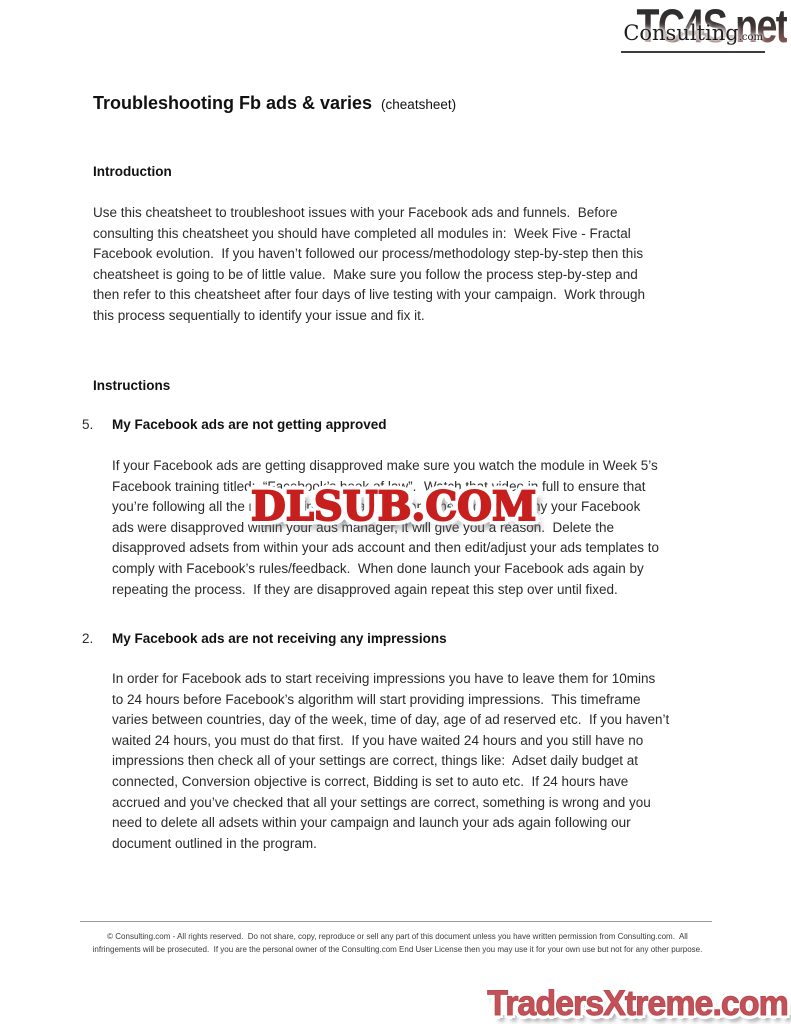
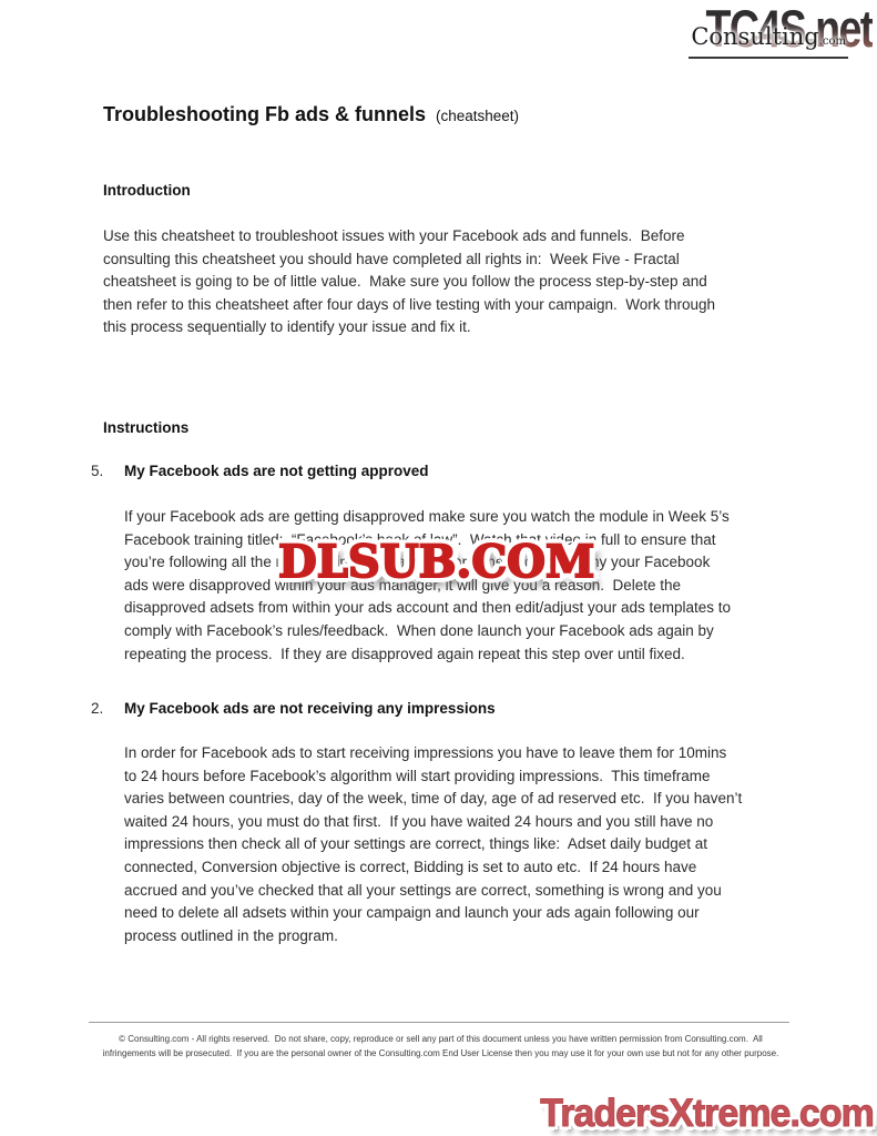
  TC4S.net
  Consulting.com
- Troubleshooting Fb ads & varies (cheatsheet)
+ Troubleshooting Fb ads & funnels (cheatsheet)
  Introduction
  Use this cheatsheet to troubleshoot issues with your Facebook ads and funnels. Before
- consulting this cheatsheet you should have completed all modules in: Week Five - Fractal
+ consulting this cheatsheet you should have completed all rights in: Week Five - Fractal
- Facebook evolution. If you haven’t followed our process/methodology step-by-step then this
  cheatsheet is going to be of little value. Make sure you follow the process step-by-step and
  then refer to this cheatsheet after four days of live testing with your campaign. Work through
  this process sequentially to identify your issue and fix it.
  Instructions
  5.
  My Facebook ads are not getting approved
  If your Facebook ads are getting disapproved make sure you watch the module in Week 5’s
  Facebook training titled: “Facebook’s book of law”. Watch that video in full to ensure that
  you’re following all the rules outlined in that video and then go check why your Facebook
  ads were disapproved within your ads manager, it will give you a reason. Delete the
  disapproved adsets from within your ads account and then edit/adjust your ads templates to
  comply with Facebook’s rules/feedback. When done launch your Facebook ads again by
  repeating the process. If they are disapproved again repeat this step over until fixed.
  DLSUB.COM
  2.
  My Facebook ads are not receiving any impressions
  In order for Facebook ads to start receiving impressions you have to leave them for 10mins
  to 24 hours before Facebook’s algorithm will start providing impressions. This timeframe
  varies between countries, day of the week, time of day, age of ad reserved etc. If you haven’t
  waited 24 hours, you must do that first. If you have waited 24 hours and you still have no
  impressions then check all of your settings are correct, things like: Adset daily budget at
  connected, Conversion objective is correct, Bidding is set to auto etc. If 24 hours have
  accrued and you’ve checked that all your settings are correct, something is wrong and you
  need to delete all adsets within your campaign and launch your ads again following our
- document outlined in the program.
+ process outlined in the program.
  © Consulting.com - All rights reserved. Do not share, copy, reproduce or sell any part of this document unless you have written permission from Consulting.com. All
  infringements will be prosecuted. If you are the personal owner of the Consulting.com End User License then you may use it for your own use but not for any other purpose.
  TradersXtreme.com
